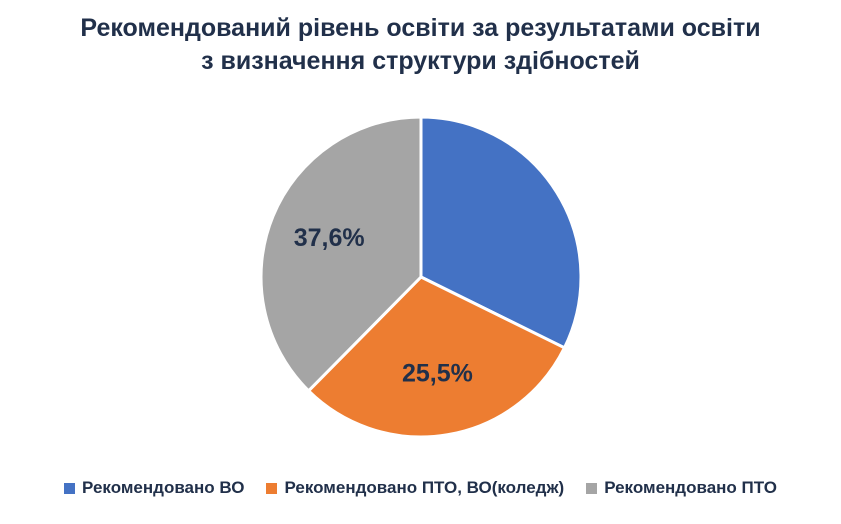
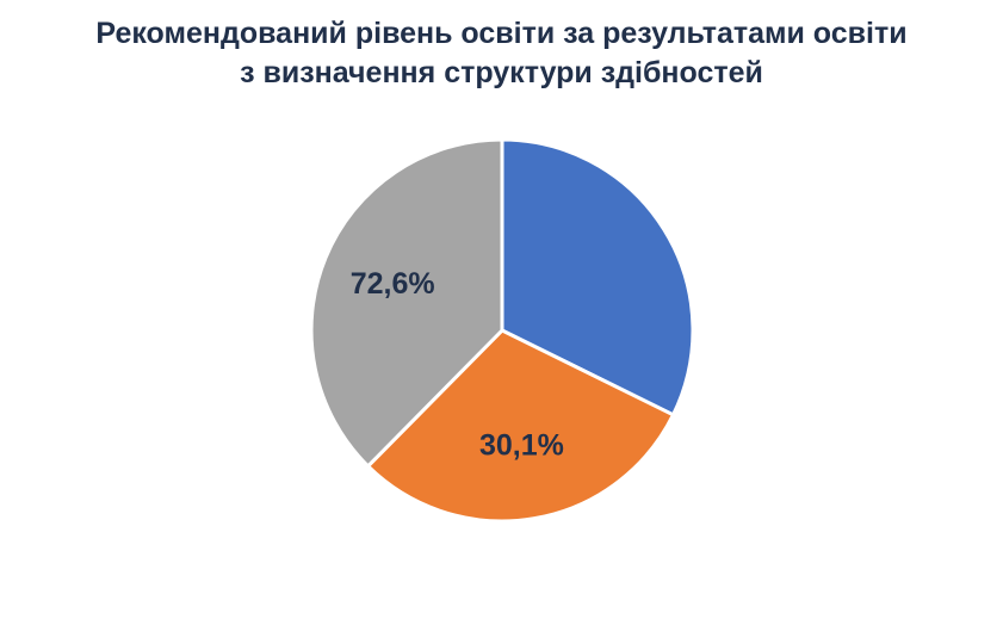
  Рекомендований рівень освіти за результатами освіти
  з визначення структури здібностей
- 25,5%
+ 30,1%
- 37,6%
+ 72,6%
- Рекомендовано ВО
- Рекомендовано ПТО, ВО(коледж)
- Рекомендовано ПТО
